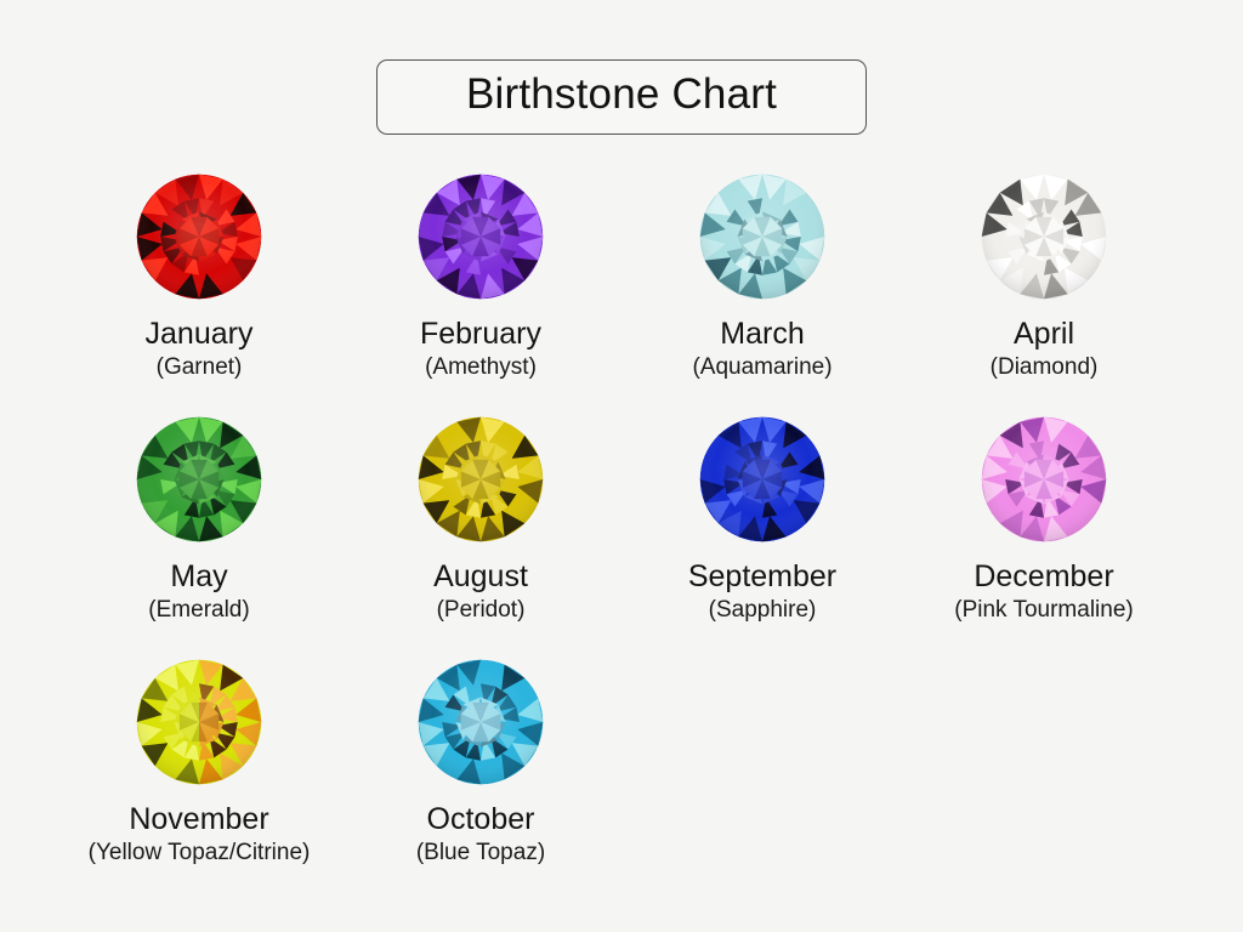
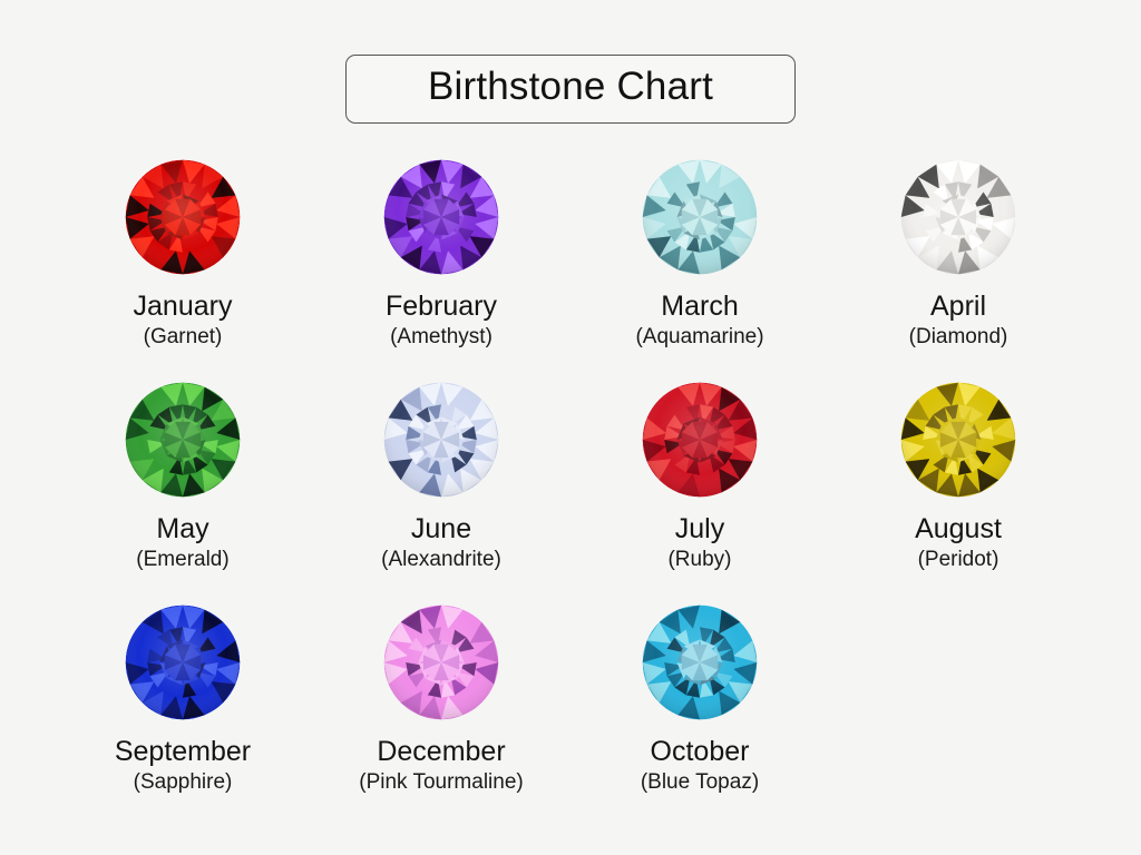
  Birthstone Chart
  January
  (Garnet)
  February
  (Amethyst)
  March
  (Aquamarine)
  April
  (Diamond)
  May
  (Emerald)
+ June
+ (Alexandrite)
+ July
+ (Ruby)
  August
  (Peridot)
  September
  (Sapphire)
  December
  (Pink Tourmaline)
- November
- (Yellow Topaz/Citrine)
  October
  (Blue Topaz)
